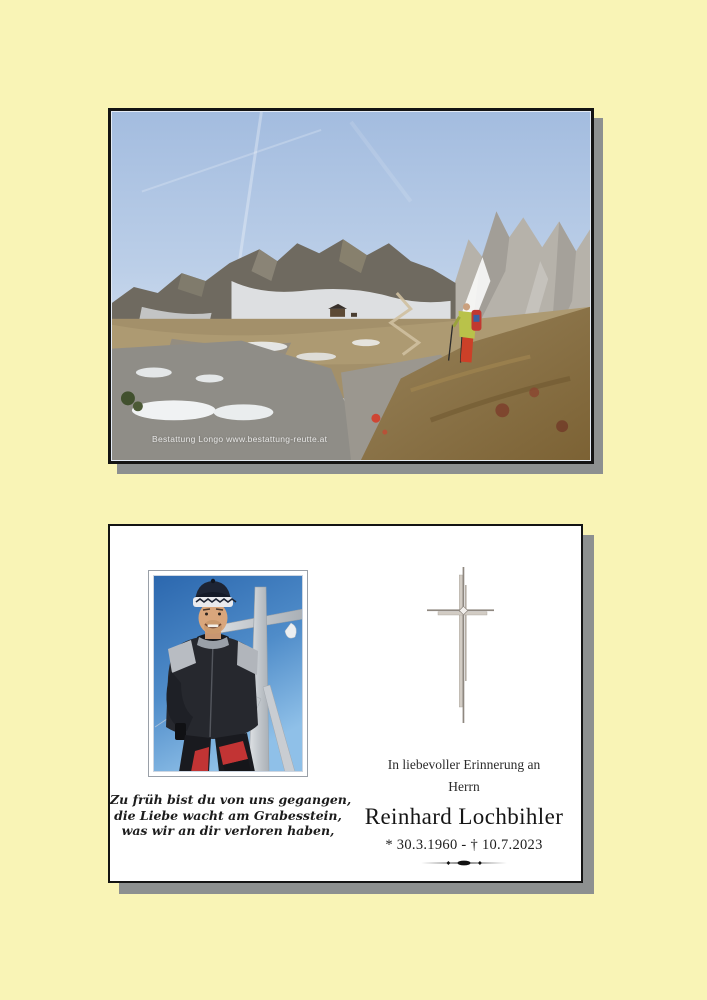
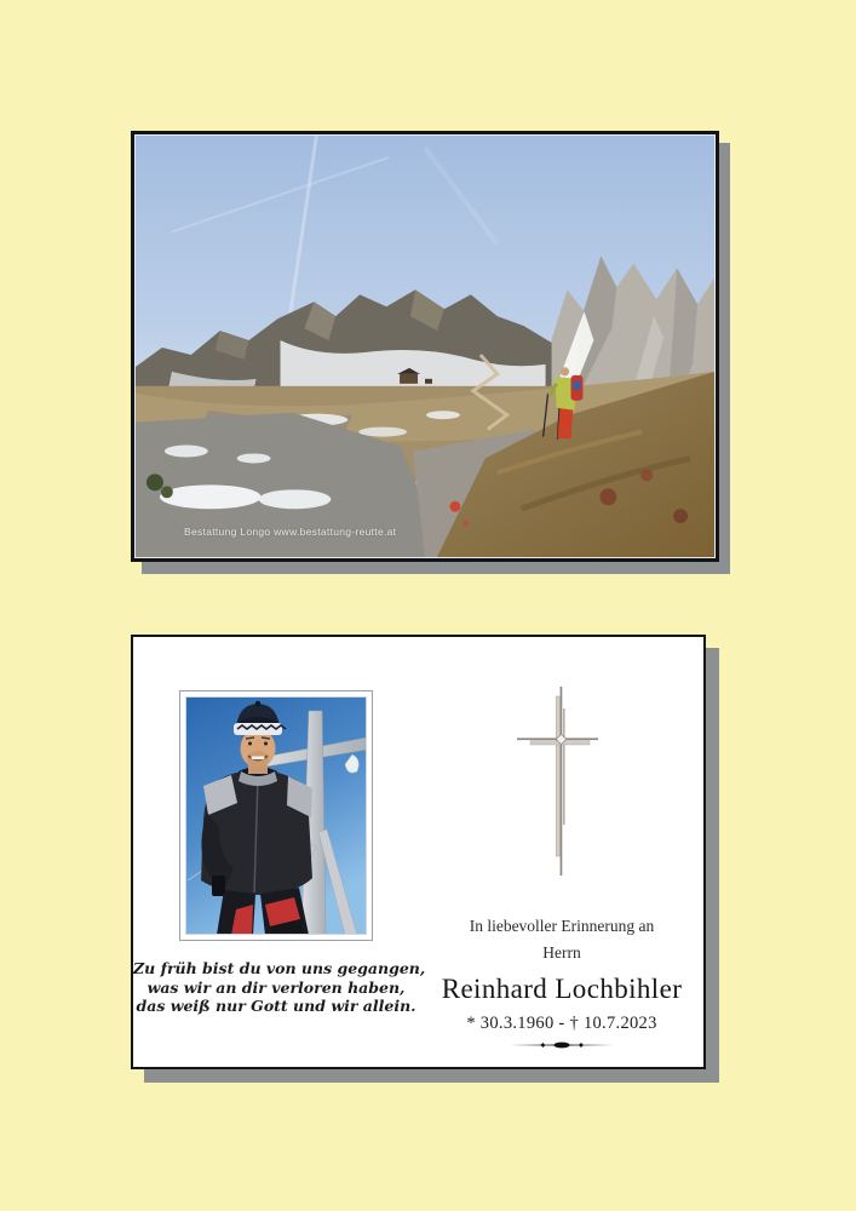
  Bestattung Longo www.bestattung-reutte.at
  Zu früh bist du von uns gegangen
- die Liebe wacht am Grabesstein,
  was wir an dir verloren haben,
+ das weiß nur Gott und wir allein.
  In liebevoller Erinnerung an
  Herrn
  Reinhard Lochbihler
  * 30.3.1960 - † 10.7.2023
